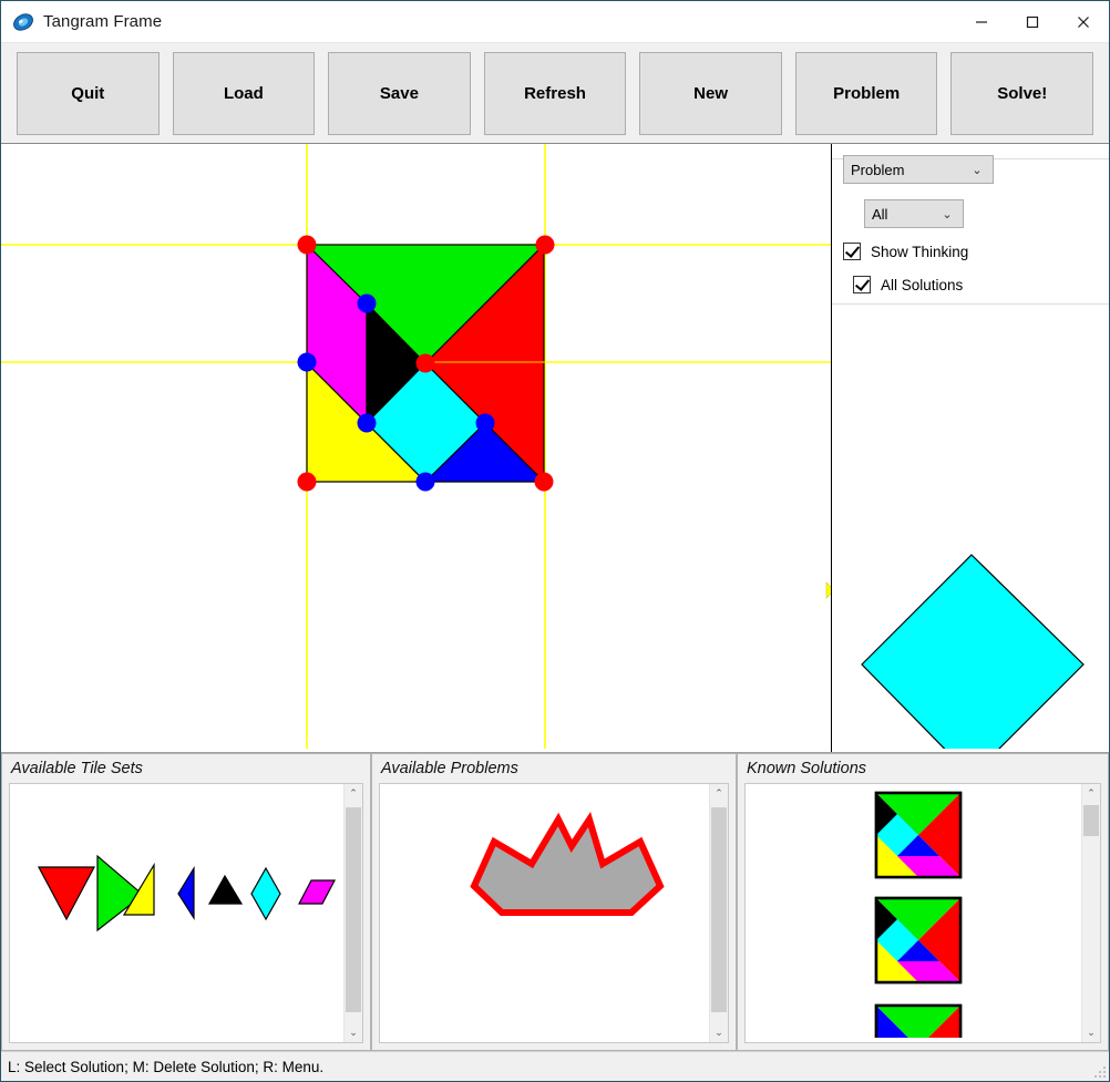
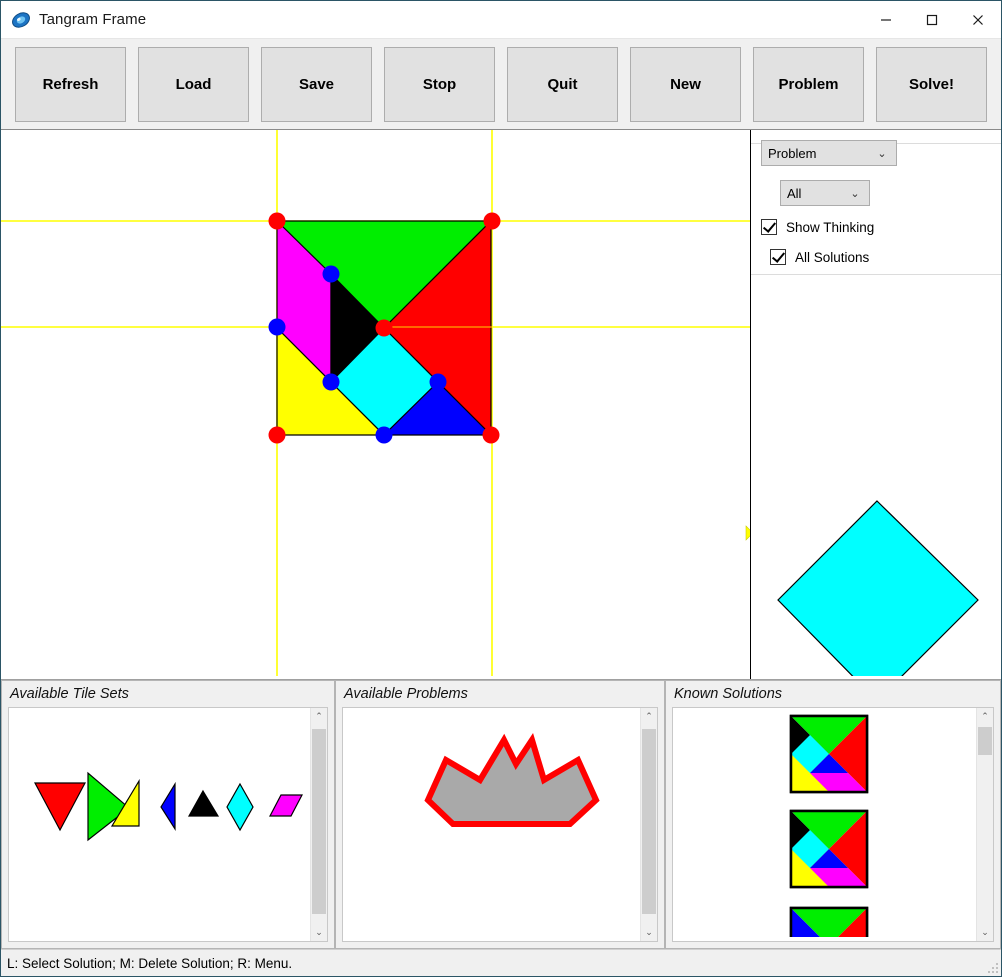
  Tangram Frame
- Quit
+ Refresh
  Load
  Save
+ Stop
- Refresh
+ Quit
  New
  Problem
  Solve!
  Problem
  ⌄
  All
  ⌄
  Show Thinking
  All Solutions
  Available Tile Sets
  ⌃
  ⌄
  Available Problems
  ⌃
  ⌄
  Known Solutions
  ⌃
  ⌄
  L: Select Solution; M: Delete Solution; R: Menu.
